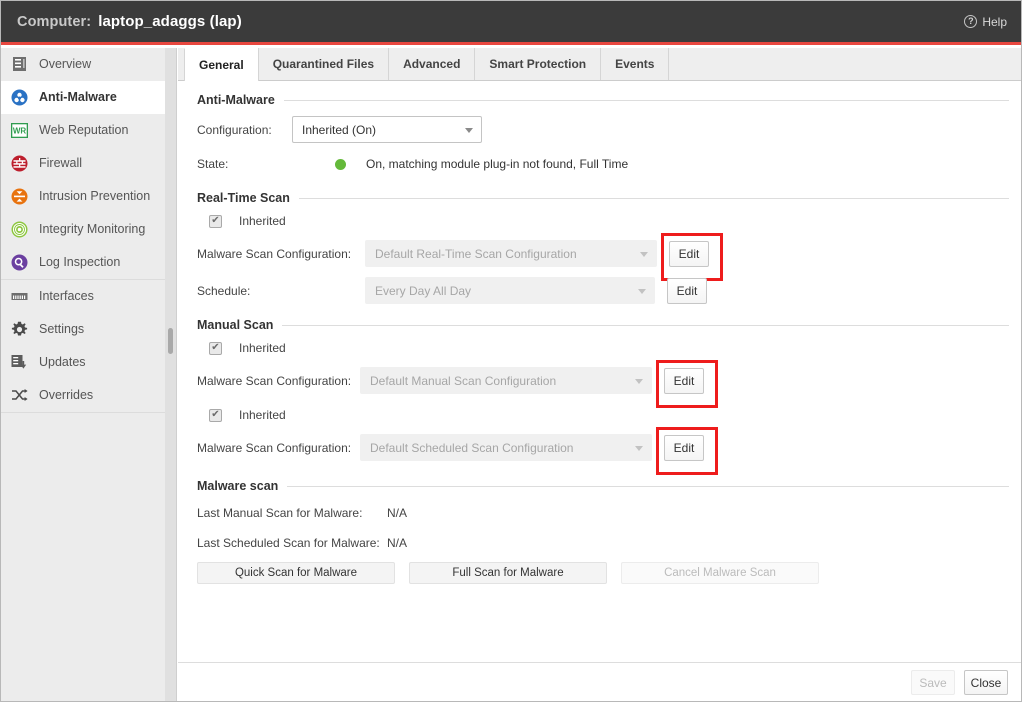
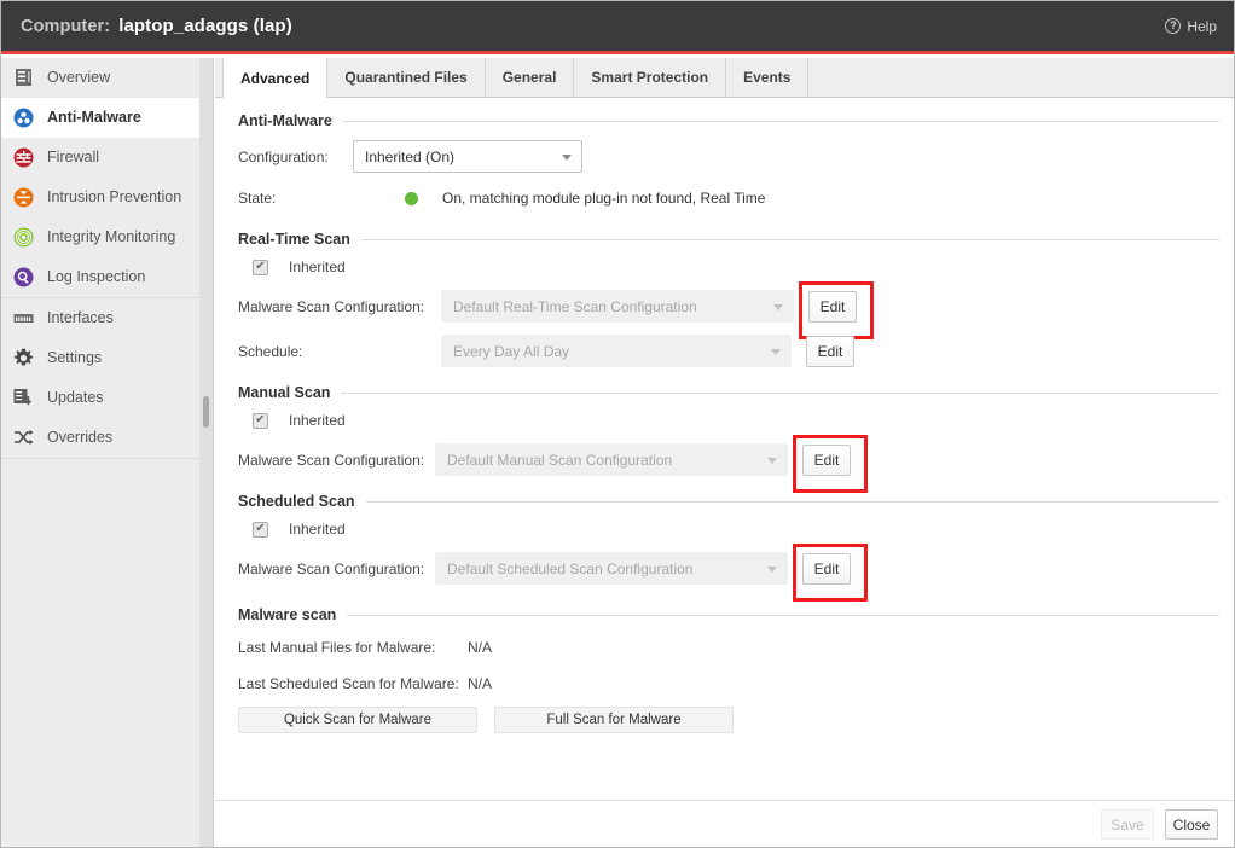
  Computer:
  laptop_adaggs (lap)
  ?
  Help
  Overview
  Anti-Malware
- WR
- Web Reputation
  Firewall
  Intrusion Prevention
  Integrity Monitoring
  Log Inspection
  Interfaces
  Settings
  Updates
  Overrides
- General
+ Advanced
  Quarantined Files
- Advanced
+ General
  Smart Protection
  Events
  Anti-Malware
  Configuration:
  Inherited (On)
  State:
- On, matching module plug-in not found, Full Time
+ On, matching module plug-in not found, Real Time
  Real-Time Scan
  ✔
  Inherited
  Malware Scan Configuration:
  Default Real-Time Scan Configuration
  Edit
  Schedule:
  Every Day All Day
  Edit
  Manual Scan
  ✔
  Inherited
  Malware Scan Configuration:
  Default Manual Scan Configuration
  Edit
+ Scheduled Scan
  ✔
  Inherited
  Malware Scan Configuration:
  Default Scheduled Scan Configuration
  Edit
  Malware scan
- Last Manual Scan for Malware:
+ Last Manual Files for Malware:
  N/A
  Last Scheduled Scan for Malware:
  N/A
  Quick Scan for Malware
  Full Scan for Malware
- Cancel Malware Scan
  Save
  Close
